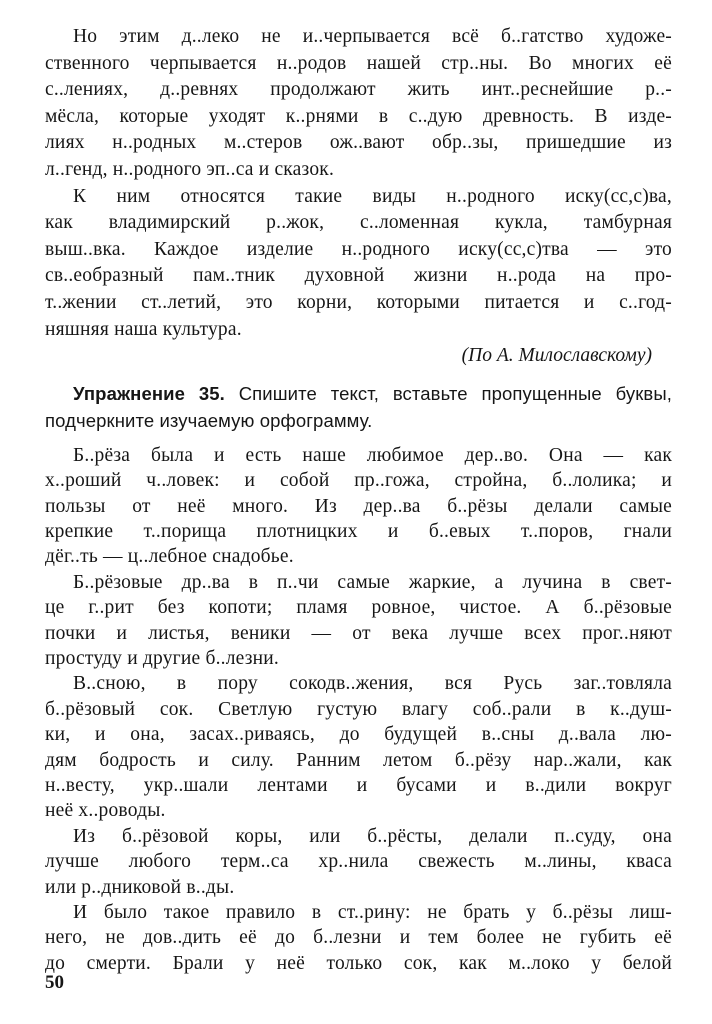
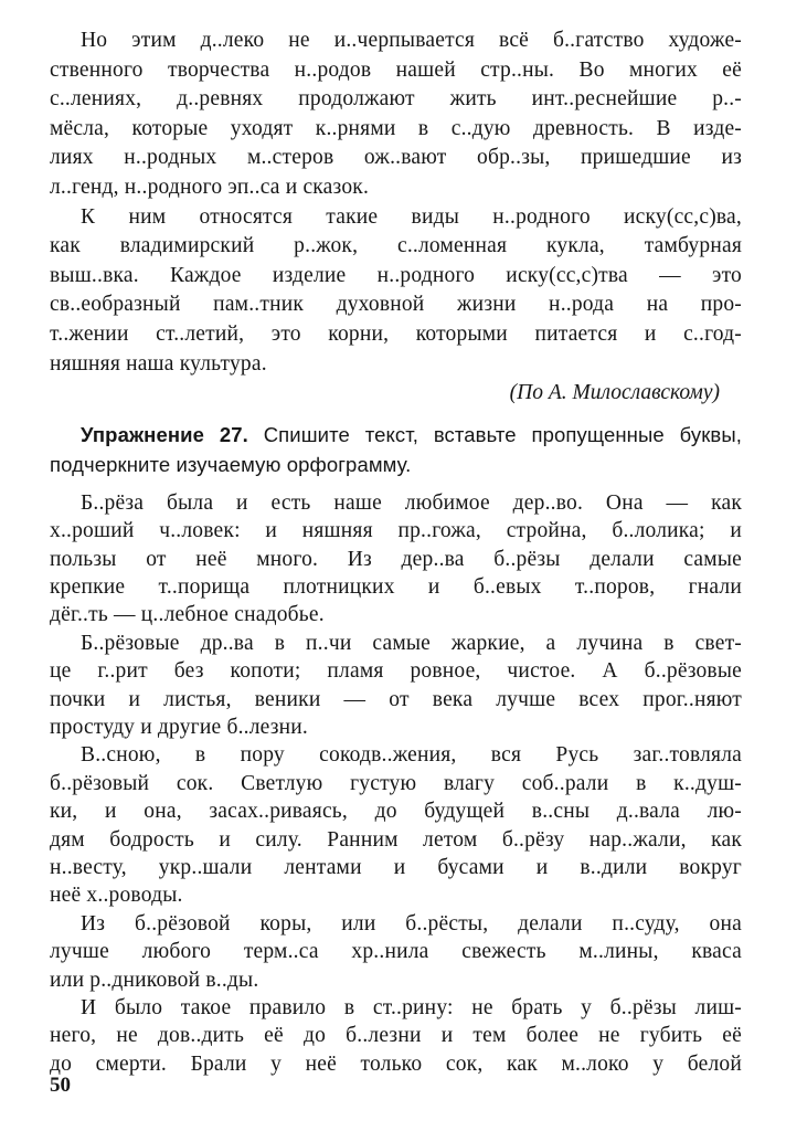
  Но этим д..леко не и..черпывается всё б..гатство художе-
- ственного черпывается н..родов нашей стр..ны. Во многих её
+ ственного творчества н..родов нашей стр..ны. Во многих её
  с..лениях, д..ревнях продолжают жить инт..реснейшие р..-
  мёсла, которые уходят к..рнями в с..дую древность. В изде-
  лиях н..родных м..стеров ож..вают обр..зы, пришедшие из
  л..генд, н..родного эп..са и сказок.
  К ним относятся такие виды н..родного иску(сс,с)ва,
  как владимирский р..жок, с..ломенная кукла, тамбурная
  выш..вка. Каждое изделие н..родного иску(сс,с)тва — это
  св..еобразный пам..тник духовной жизни н..рода на про-
  т..жении ст..летий, это корни, которыми питается и с..год-
  няшняя наша культура.
  (По А. Милославскому)
- Упражнение 35. Спишите текст, вставьте пропущенные буквы,
+ Упражнение 27. Спишите текст, вставьте пропущенные буквы,
  подчеркните изучаемую орфограмму.
  Б..рёза была и есть наше любимое дер..во. Она — как
- х..роший ч..ловек: и собой пр..гожа, стройна, б..лолика; и
+ х..роший ч..ловек: и няшняя пр..гожа, стройна, б..лолика; и
  пользы от неё много. Из дер..ва б..рёзы делали самые
  крепкие т..порища плотницких и б..евых т..поров, гнали
  дёг..ть — ц..лебное снадобье.
  Б..рёзовые др..ва в п..чи самые жаркие, а лучина в свет-
  це г..рит без копоти; пламя ровное, чистое. А б..рёзовые
  почки и листья, веники — от века лучше всех прог..няют
  простуду и другие б..лезни.
  В..сною, в пору сокодв..жения, вся Русь заг..товляла
  б..рёзовый сок. Светлую густую влагу соб..рали в к..душ-
  ки, и она, засах..риваясь, до будущей в..сны д..вала лю-
  дям бодрость и силу. Ранним летом б..рёзу нар..жали, как
  н..весту, укр..шали лентами и бусами и в..дили вокруг
  неё х..роводы.
  Из б..рёзовой коры, или б..рёсты, делали п..суду, она
  лучше любого терм..са хр..нила свежесть м..лины, кваса
  или р..дниковой в..ды.
  И было такое правило в ст..рину: не брать у б..рёзы лиш-
  него, не дов..дить её до б..лезни и тем более не губить её
  до смерти. Брали у неё только сок, как м..локо у белой
  50
